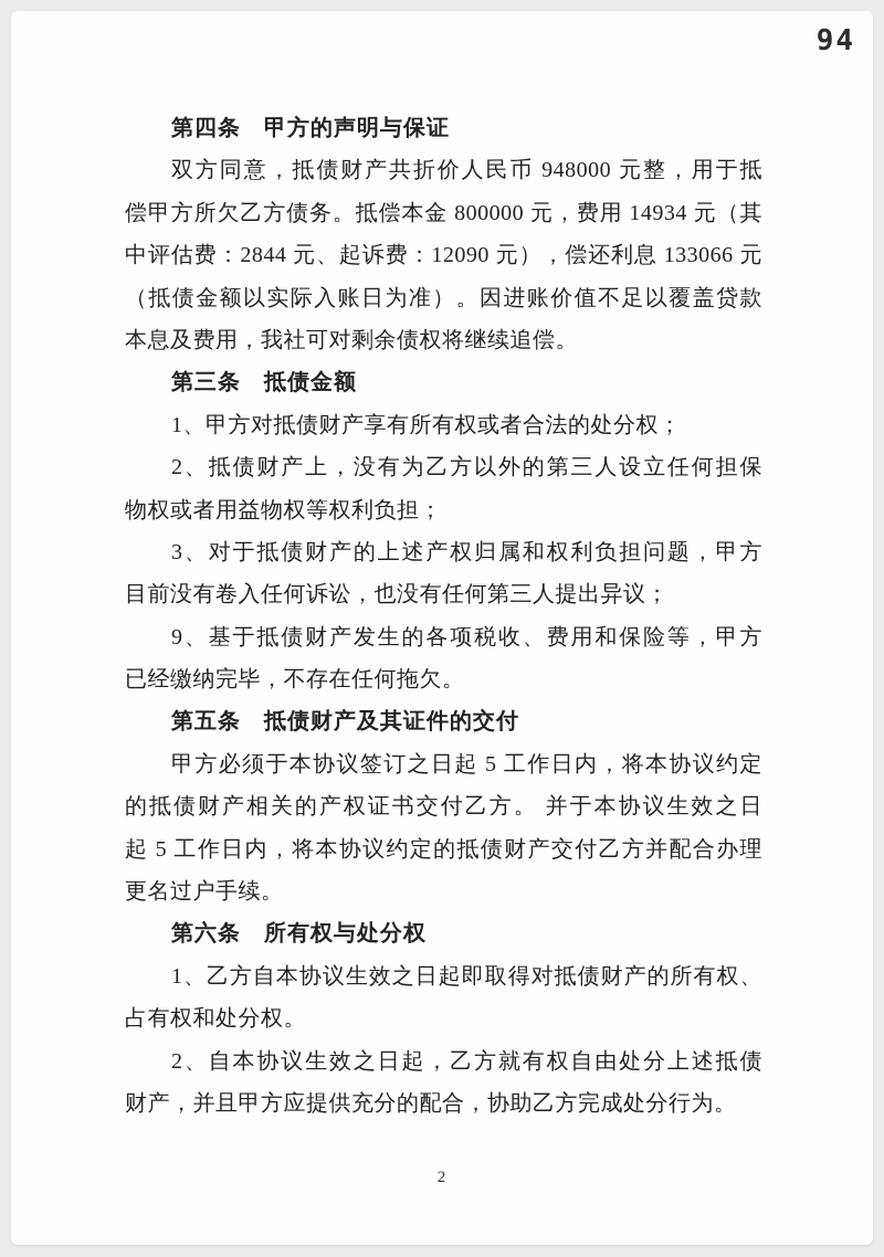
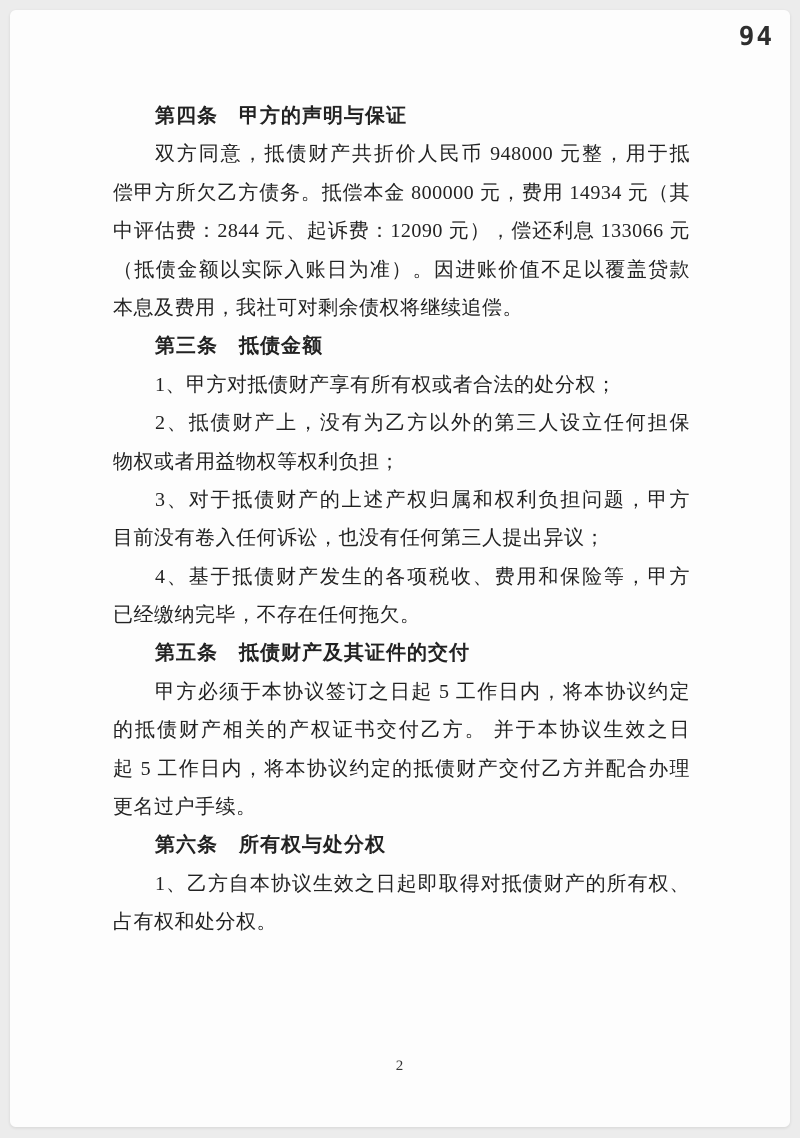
  94
  第四条 甲方的声明与保证
  双方同意，抵债财产共折价人民币 948000 元整，用于抵
  偿甲方所欠乙方债务。抵偿本金 800000 元，费用 14934 元（其
  中评估费：2844 元、起诉费：12090 元），偿还利息 133066 元
  （抵债金额以实际入账日为准）。因进账价值不足以覆盖贷款
  本息及费用，我社可对剩余债权将继续追偿。
  第三条 抵债金额
  1、甲方对抵债财产享有所有权或者合法的处分权；
  2、抵债财产上，没有为乙方以外的第三人设立任何担保
  物权或者用益物权等权利负担；
  3、对于抵债财产的上述产权归属和权利负担问题，甲方
  目前没有卷入任何诉讼，也没有任何第三人提出异议；
- 9、基于抵债财产发生的各项税收、费用和保险等，甲方
+ 4、基于抵债财产发生的各项税收、费用和保险等，甲方
  已经缴纳完毕，不存在任何拖欠。
  第五条 抵债财产及其证件的交付
  甲方必须于本协议签订之日起 5 工作日内，将本协议约定
  的抵债财产相关的产权证书交付乙方。 并于本协议生效之日
  起 5 工作日内，将本协议约定的抵债财产交付乙方并配合办理
  更名过户手续。
  第六条 所有权与处分权
  1、乙方自本协议生效之日起即取得对抵债财产的所有权、
  占有权和处分权。
- 2、自本协议生效之日起，乙方就有权自由处分上述抵债
- 财产，并且甲方应提供充分的配合，协助乙方完成处分行为。
  2
